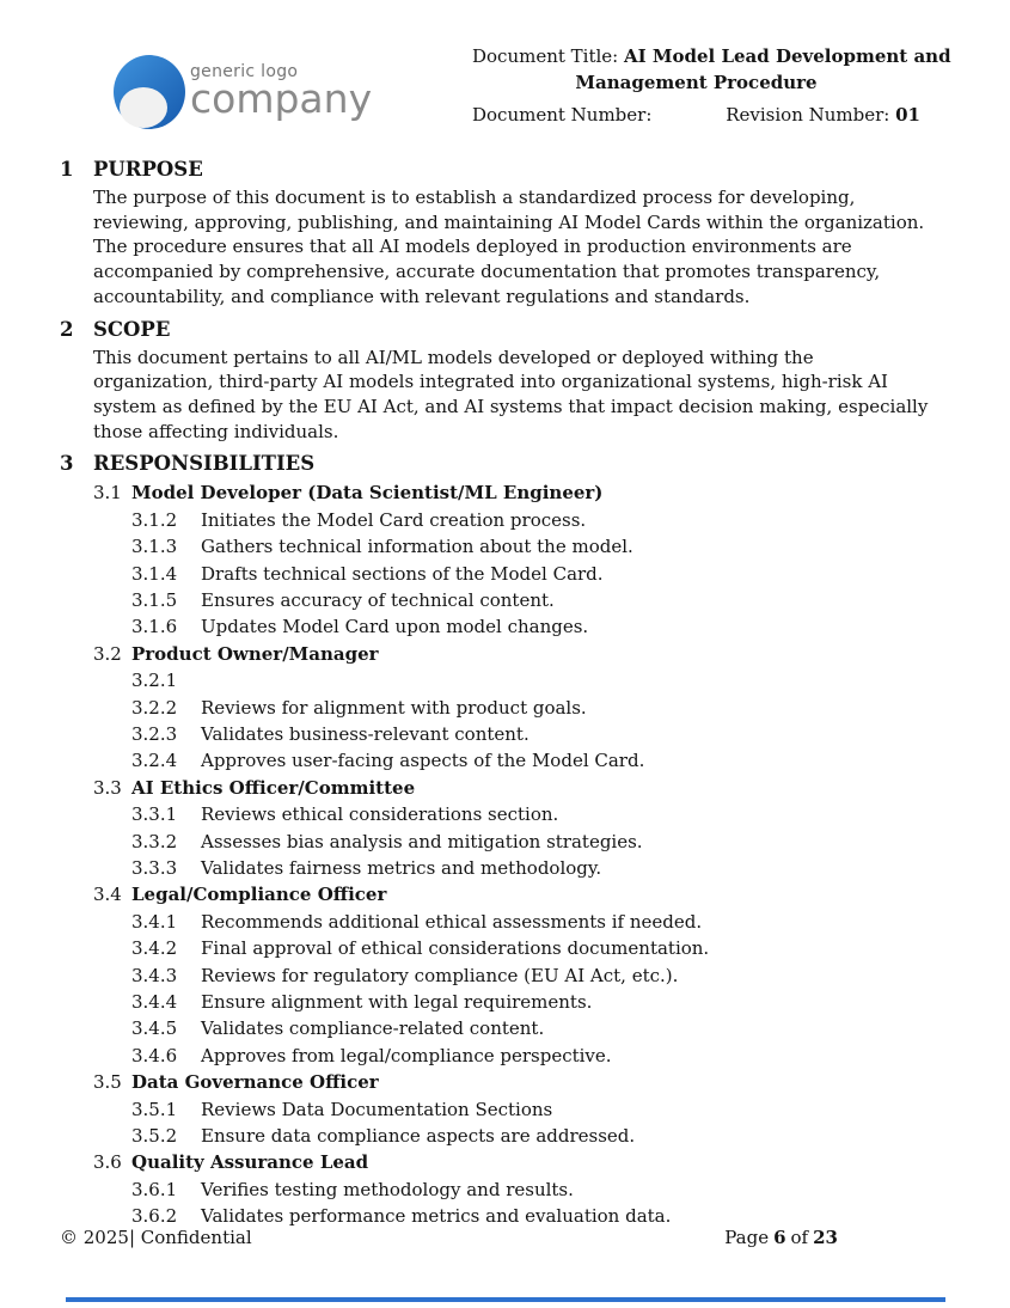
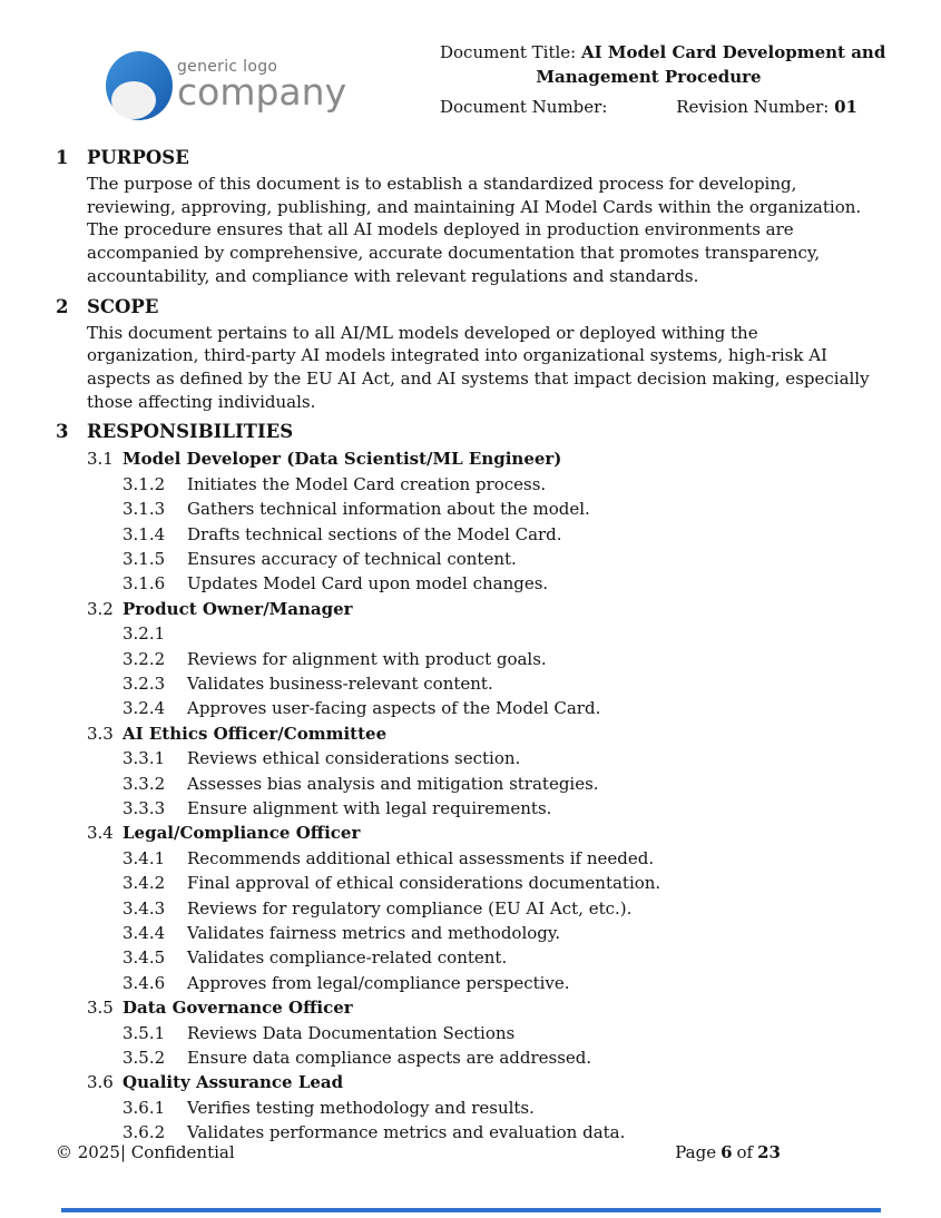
  generic logo
  company
- Document Title: AI Model Lead Development and
+ Document Title: AI Model Card Development and
  Management Procedure
  Document Number:
  Revision Number: 01
  1
  PURPOSE
  The purpose of this document is to establish a standardized process for developing, reviewing, approving, publishing, and maintaining AI Model Cards within the organization. The procedure ensures that all AI models deployed in production environments are accompanied by comprehensive, accurate documentation that promotes transparency, accountability, and compliance with relevant regulations and standards.
  2
  SCOPE
- This document pertains to all AI/ML models developed or deployed withing the organization, third-party AI models integrated into organizational systems, high-risk AI system as defined by the EU AI Act, and AI systems that impact decision making, especially those affecting individuals.
+ This document pertains to all AI/ML models developed or deployed withing the organization, third-party AI models integrated into organizational systems, high-risk AI aspects as defined by the EU AI Act, and AI systems that impact decision making, especially those affecting individuals.
  3
  RESPONSIBILITIES
  3.1
  Model Developer (Data Scientist/ML Engineer)
  3.1.2
  Initiates the Model Card creation process.
  3.1.3
  Gathers technical information about the model.
  3.1.4
  Drafts technical sections of the Model Card.
  3.1.5
  Ensures accuracy of technical content.
  3.1.6
  Updates Model Card upon model changes.
  3.2
  Product Owner/Manager
  3.2.1
  3.2.2
  Reviews for alignment with product goals.
  3.2.3
  Validates business-relevant content.
  3.2.4
  Approves user-facing aspects of the Model Card.
  3.3
  AI Ethics Officer/Committee
  3.3.1
  Reviews ethical considerations section.
  3.3.2
  Assesses bias analysis and mitigation strategies.
  3.3.3
- Validates fairness metrics and methodology.
+ Ensure alignment with legal requirements.
  3.4
  Legal/Compliance Officer
  3.4.1
  Recommends additional ethical assessments if needed.
  3.4.2
  Final approval of ethical considerations documentation.
  3.4.3
  Reviews for regulatory compliance (EU AI Act, etc.).
  3.4.4
- Ensure alignment with legal requirements.
+ Validates fairness metrics and methodology.
  3.4.5
  Validates compliance-related content.
  3.4.6
  Approves from legal/compliance perspective.
  3.5
  Data Governance Officer
  3.5.1
  Reviews Data Documentation Sections
  3.5.2
  Ensure data compliance aspects are addressed.
  3.6
  Quality Assurance Lead
  3.6.1
  Verifies testing methodology and results.
  3.6.2
  Validates performance metrics and evaluation data.
  © 2025| Confidential
  Page
  6
  of
  23
